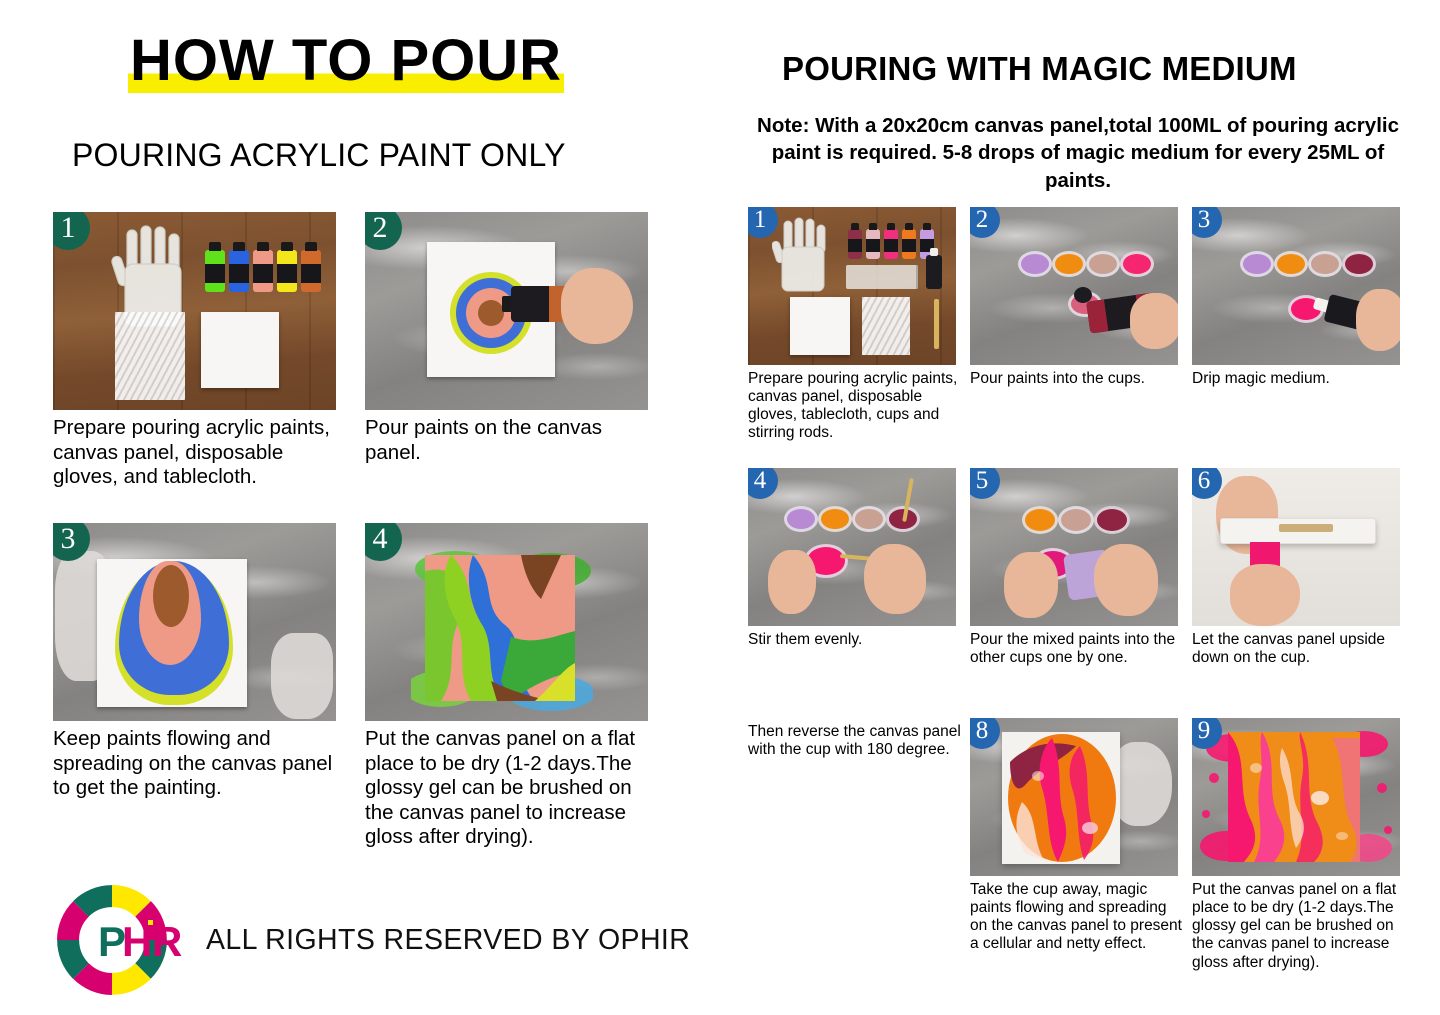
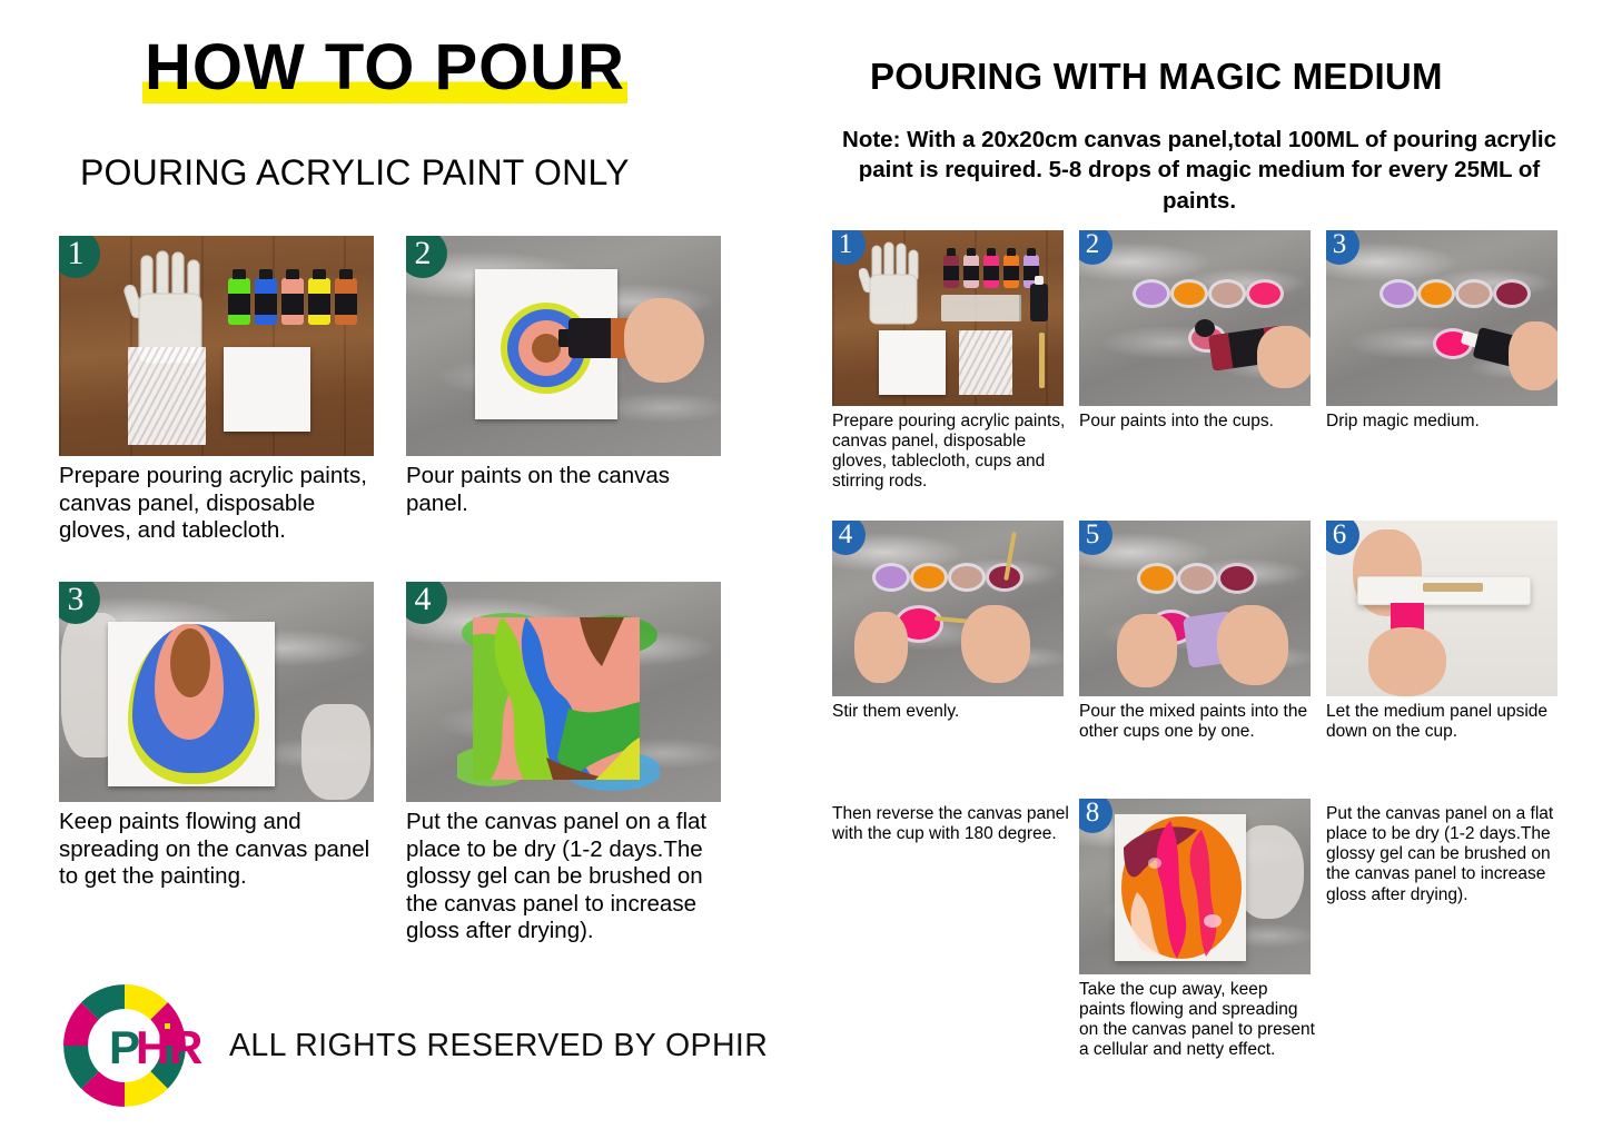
  HOW TO POUR
  POURING ACRYLIC PAINT ONLY
  POURING WITH MAGIC MEDIUM
  Note: With a 20x20cm canvas panel,total 100ML of pouring acrylic paint is required. 5-8 drops of magic medium for every 25ML of paints.
  1
  Prepare pouring acrylic paints, canvas panel, disposable gloves, and tablecloth.
  2
  Pour paints on the canvas panel.
  3
  Keep paints flowing and spreading on the canvas panel to get the painting.
  4
  Put the canvas panel on a flat place to be dry (1-2 days.The glossy gel can be brushed on the canvas panel to increase gloss after drying).
  1
  Prepare pouring acrylic paints, canvas panel, disposable gloves, tablecloth, cups and stirring rods.
  2
  Pour paints into the cups.
  3
  Drip magic medium.
  4
  Stir them evenly.
  5
  Pour the mixed paints into the other cups one by one.
  6
- Let the canvas panel upside down on the cup.
+ Let the medium panel upside down on the cup.
  Then reverse the canvas panel with the cup with 180 degree.
  8
- Take the cup away, magic paints flowing and spreading on the canvas panel to present a cellular and netty effect.
+ Take the cup away, keep paints flowing and spreading on the canvas panel to present a cellular and netty effect.
- 9
  Put the canvas panel on a flat place to be dry (1-2 days.The glossy gel can be brushed on the canvas panel to increase gloss after drying).
  P
  H
  R
  ALL RIGHTS RESERVED BY OPHIR
